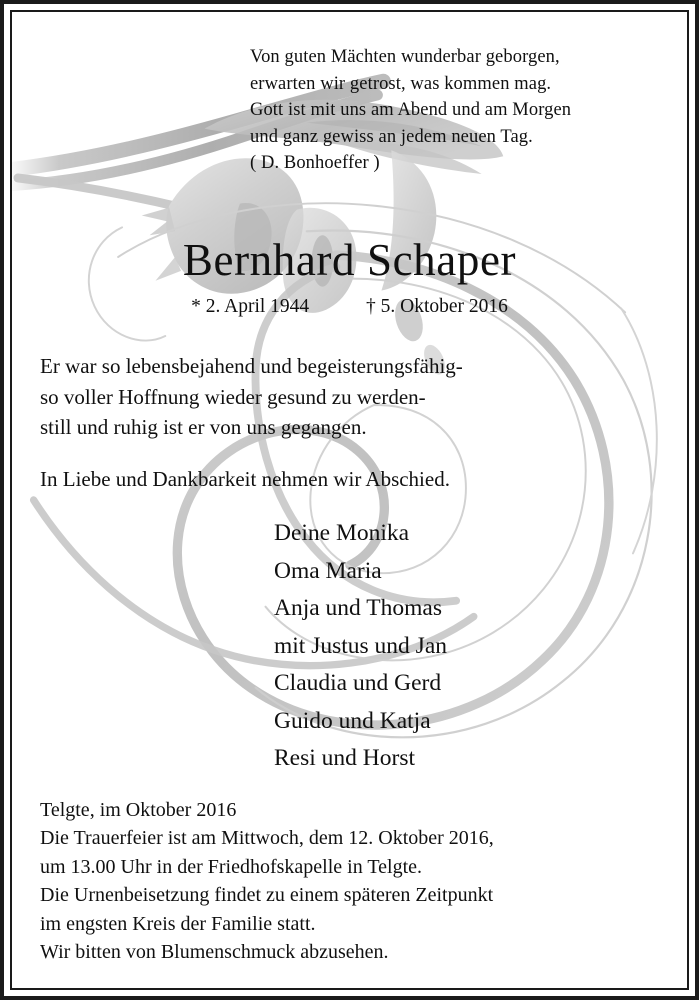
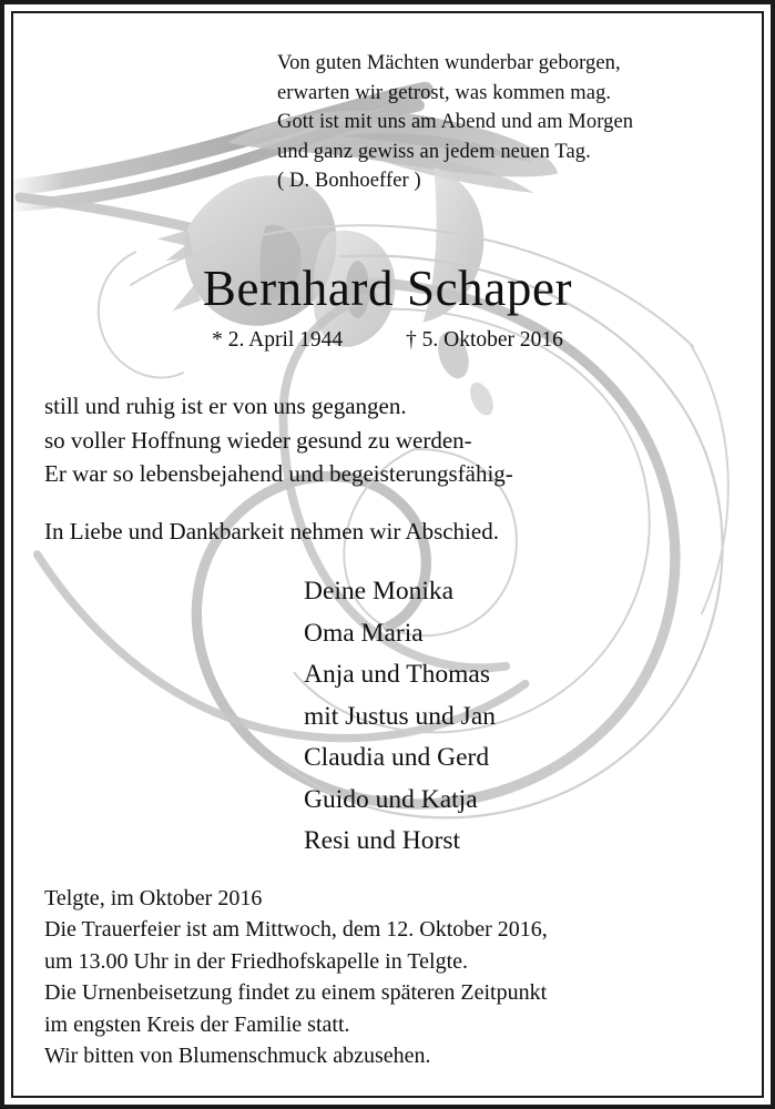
  Von guten Mächten wunderbar geborgen,
  erwarten wir getrost, was kommen mag.
  Gott ist mit uns am Abend und am Morgen
  und ganz gewiss an jedem neuen Tag.
  ( D. Bonhoeffer )
  Bernhard Schaper
  * 2. April 1944 † 5. Oktober 2016
- Er war so lebensbejahend und begeisterungsfähig-
+ still und ruhig ist er von uns gegangen.
  so voller Hoffnung wieder gesund zu werden-
- still und ruhig ist er von uns gegangen.
+ Er war so lebensbejahend und begeisterungsfähig-
  In Liebe und Dankbarkeit nehmen wir Abschied.
  Deine Monika
  Oma Maria
  Anja und Thomas
  mit Justus und Jan
  Claudia und Gerd
  Guido und Katja
  Resi und Horst
  Telgte, im Oktober 2016
  Die Trauerfeier ist am Mittwoch, dem 12. Oktober 2016,
  um 13.00 Uhr in der Friedhofskapelle in Telgte.
  Die Urnenbeisetzung findet zu einem späteren Zeitpunkt
  im engsten Kreis der Familie statt.
  Wir bitten von Blumenschmuck abzusehen.
